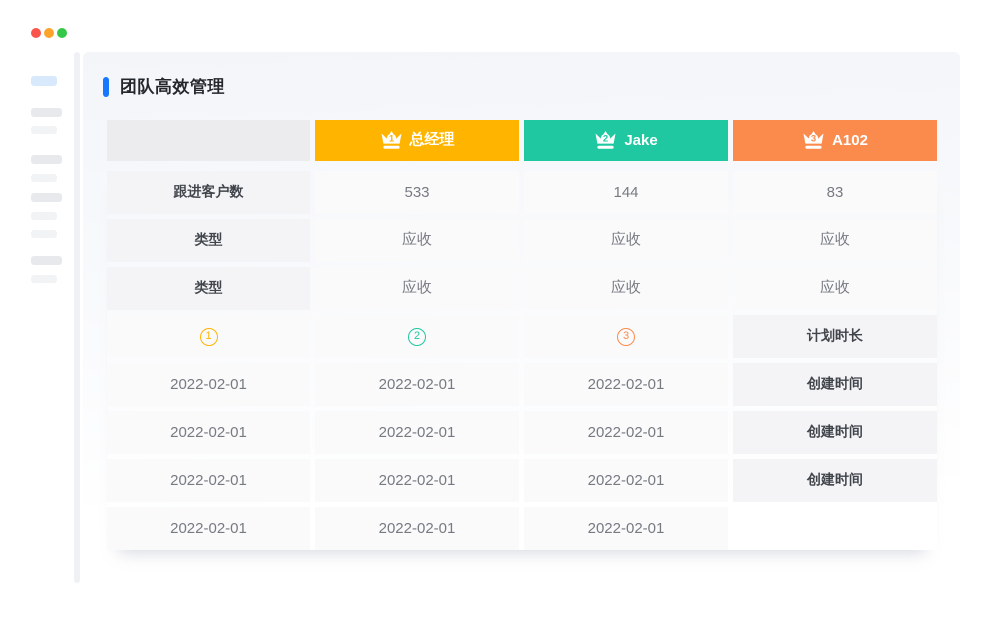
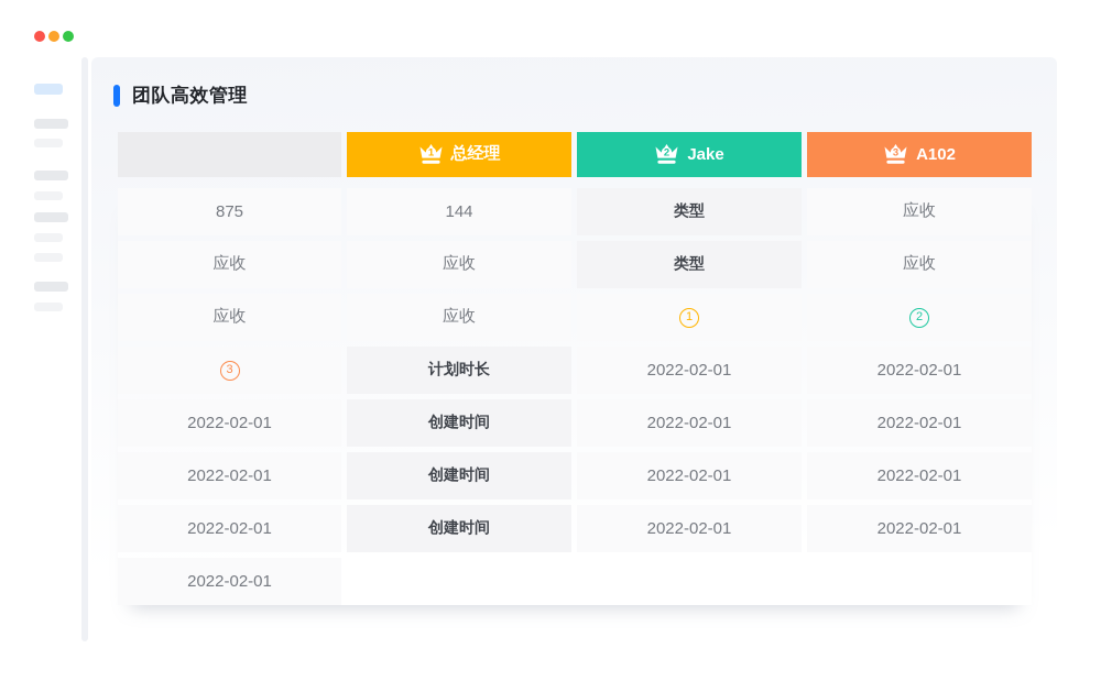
  团队高效管理
  1
  总经理
  2
  Jake
  3
  A102
- 跟进客户数
- 533
+ 875
  144
- 83
  类型
  应收
  应收
  应收
  类型
  应收
  应收
  应收
  1
  2
  3
  计划时长
  2022-02-01
  2022-02-01
  2022-02-01
  创建时间
  2022-02-01
  2022-02-01
  2022-02-01
  创建时间
  2022-02-01
  2022-02-01
  2022-02-01
  创建时间
  2022-02-01
  2022-02-01
  2022-02-01
